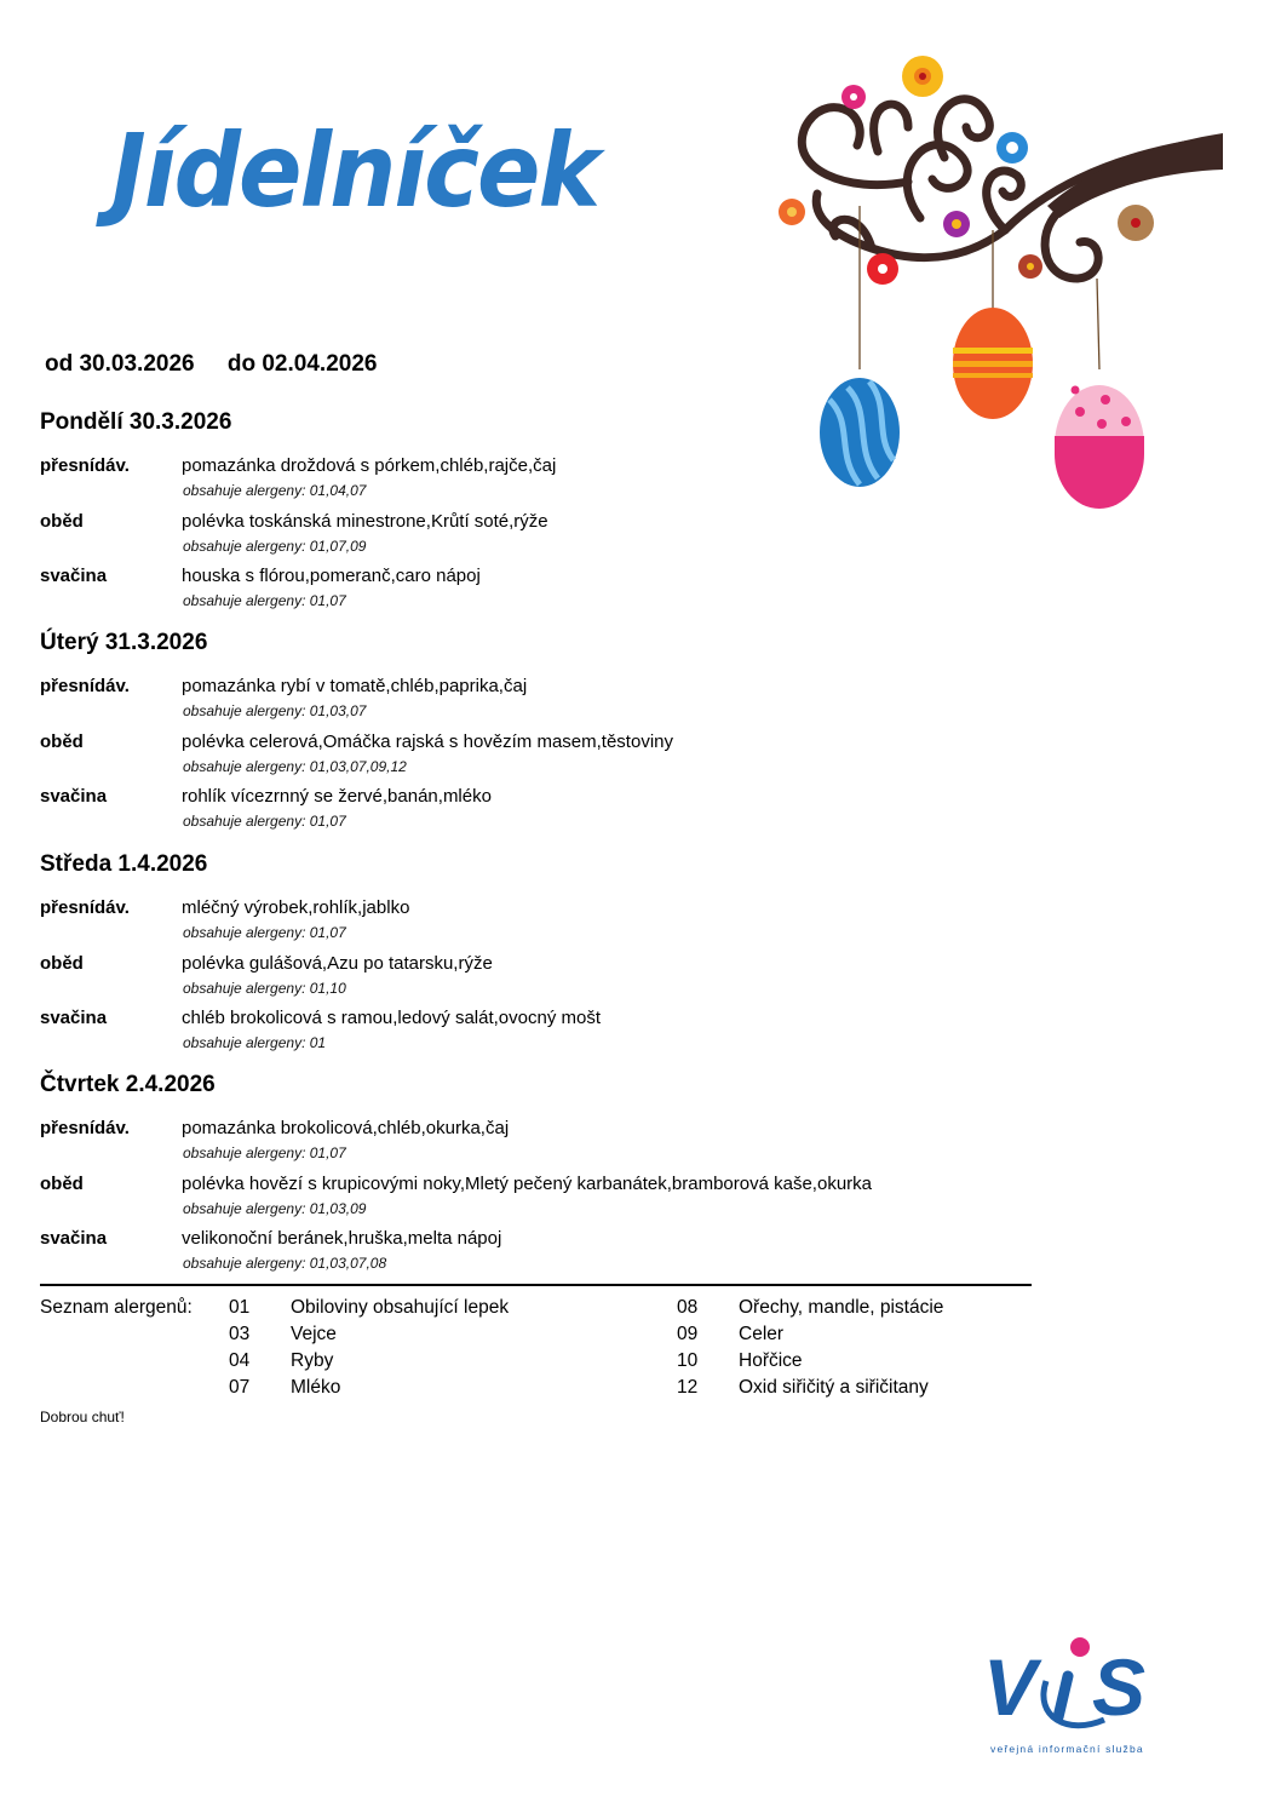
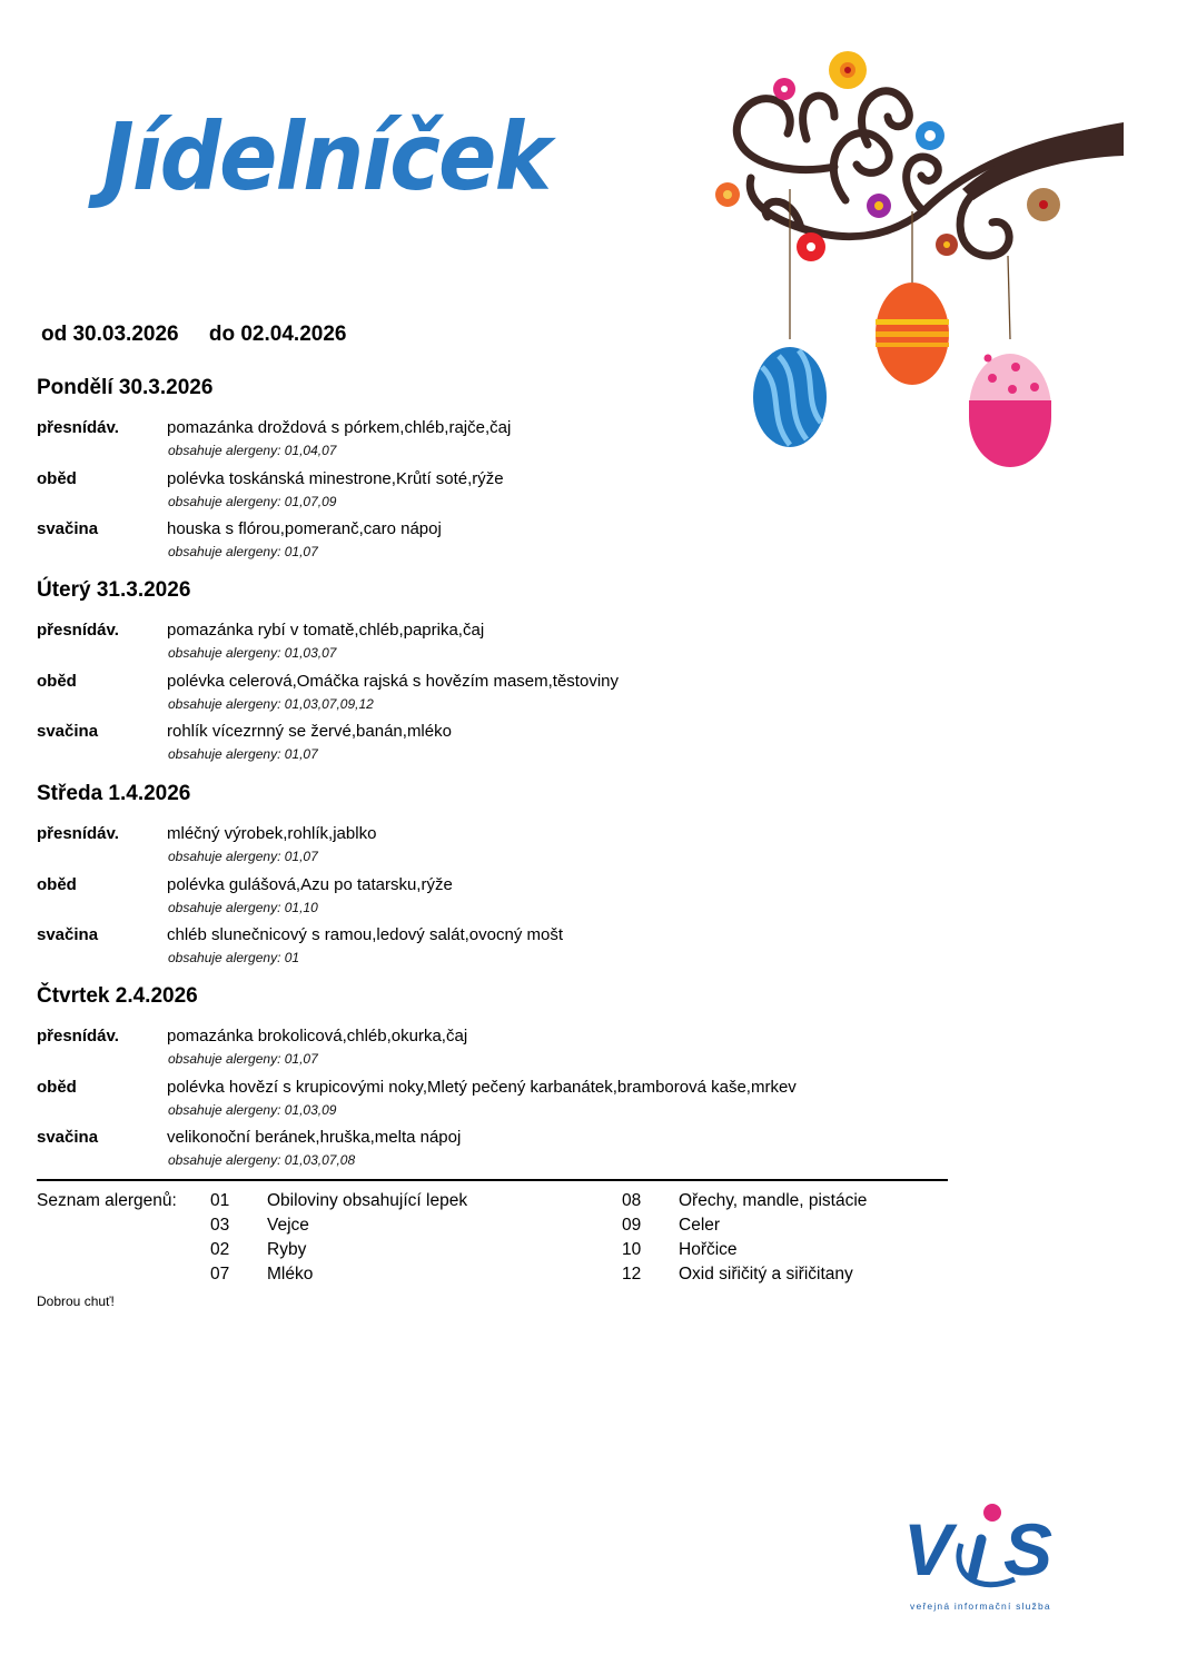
  Jídelníček
  od 30.03.2026 do 02.04.2026
  Pondělí 30.3.2026
  přesnídáv.
  pomazánka droždová s pórkem,chléb,rajče,čaj
  obsahuje alergeny: 01,04,07
  oběd
  polévka toskánská minestrone,Krůtí soté,rýže
  obsahuje alergeny: 01,07,09
  svačina
  houska s flórou,pomeranč,caro nápoj
  obsahuje alergeny: 01,07
  Úterý 31.3.2026
  přesnídáv.
  pomazánka rybí v tomatě,chléb,paprika,čaj
  obsahuje alergeny: 01,03,07
  oběd
  polévka celerová,Omáčka rajská s hovězím masem,těstoviny
  obsahuje alergeny: 01,03,07,09,12
  svačina
  rohlík vícezrnný se žervé,banán,mléko
  obsahuje alergeny: 01,07
  Středa 1.4.2026
  přesnídáv.
  mléčný výrobek,rohlík,jablko
  obsahuje alergeny: 01,07
  oběd
  polévka gulášová,Azu po tatarsku,rýže
  obsahuje alergeny: 01,10
  svačina
- chléb brokolicová s ramou,ledový salát,ovocný mošt
+ chléb slunečnicový s ramou,ledový salát,ovocný mošt
  obsahuje alergeny: 01
  Čtvrtek 2.4.2026
  přesnídáv.
  pomazánka brokolicová,chléb,okurka,čaj
  obsahuje alergeny: 01,07
  oběd
- polévka hovězí s krupicovými noky,Mletý pečený karbanátek,bramborová kaše,okurka
+ polévka hovězí s krupicovými noky,Mletý pečený karbanátek,bramborová kaše,mrkev
  obsahuje alergeny: 01,03,09
  svačina
  velikonoční beránek,hruška,melta nápoj
  obsahuje alergeny: 01,03,07,08
  Seznam alergenů:
  01
  Obiloviny obsahující lepek
  03
  Vejce
- 04
+ 02
  Ryby
  07
  Mléko
  08
  Ořechy, mandle, pistácie
  09
  Celer
  10
  Hořčice
  12
  Oxid siřičitý a siřičitany
  Dobrou chuť!
  V
  S
  veřejná informační služba
